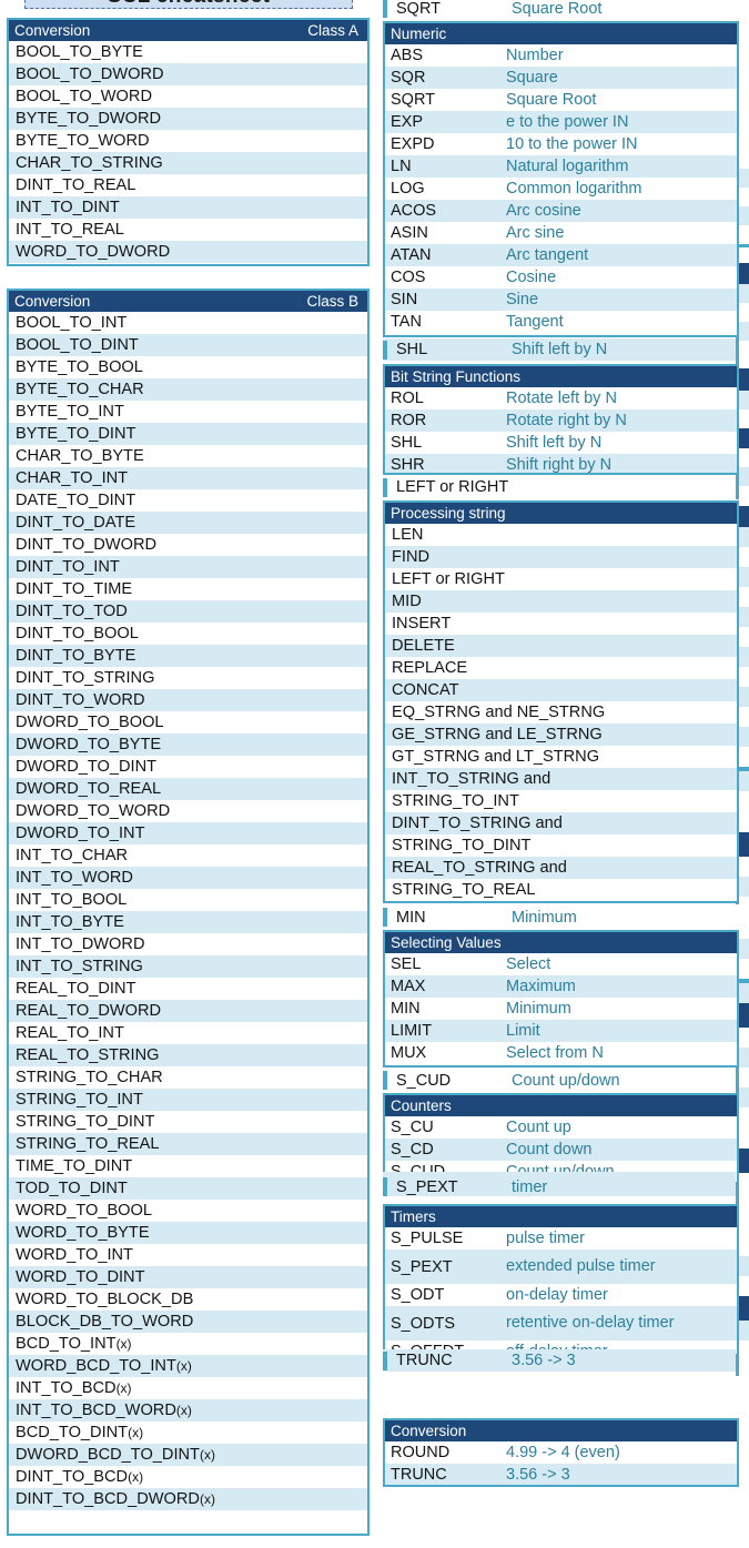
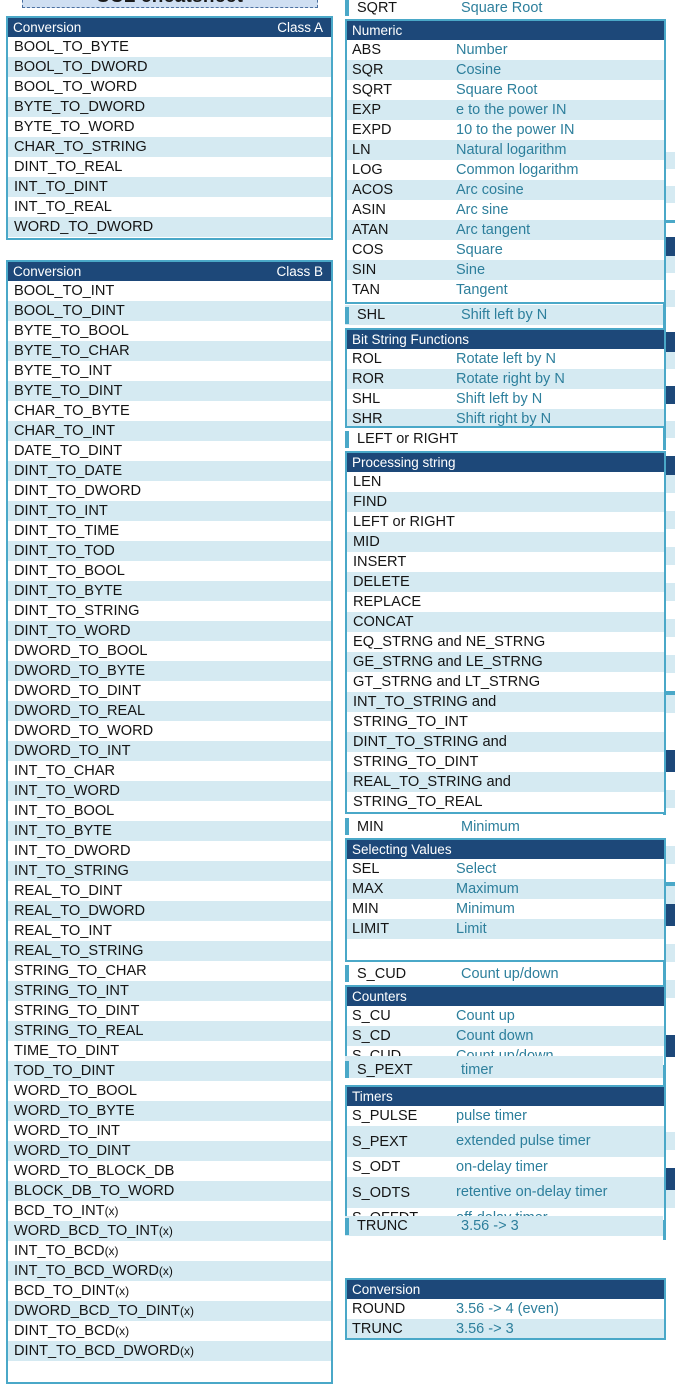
  Conversion
  Class A
  BOOL_TO_BYTE
  BOOL_TO_DWORD
  BOOL_TO_WORD
  BYTE_TO_DWORD
  BYTE_TO_WORD
  CHAR_TO_STRING
  DINT_TO_REAL
  INT_TO_DINT
  INT_TO_REAL
  WORD_TO_DWORD
  Conversion
  Class B
  BOOL_TO_INT
  BOOL_TO_DINT
  BYTE_TO_BOOL
  BYTE_TO_CHAR
  BYTE_TO_INT
  BYTE_TO_DINT
  CHAR_TO_BYTE
  CHAR_TO_INT
  DATE_TO_DINT
  DINT_TO_DATE
  DINT_TO_DWORD
  DINT_TO_INT
  DINT_TO_TIME
  DINT_TO_TOD
  DINT_TO_BOOL
  DINT_TO_BYTE
  DINT_TO_STRING
  DINT_TO_WORD
  DWORD_TO_BOOL
  DWORD_TO_BYTE
  DWORD_TO_DINT
  DWORD_TO_REAL
  DWORD_TO_WORD
  DWORD_TO_INT
  INT_TO_CHAR
  INT_TO_WORD
  INT_TO_BOOL
  INT_TO_BYTE
  INT_TO_DWORD
  INT_TO_STRING
  REAL_TO_DINT
  REAL_TO_DWORD
  REAL_TO_INT
  REAL_TO_STRING
  STRING_TO_CHAR
  STRING_TO_INT
  STRING_TO_DINT
  STRING_TO_REAL
  TIME_TO_DINT
  TOD_TO_DINT
  WORD_TO_BOOL
  WORD_TO_BYTE
  WORD_TO_INT
  WORD_TO_DINT
  WORD_TO_BLOCK_DB
  BLOCK_DB_TO_WORD
  BCD_TO_INT
  (x)
  WORD_BCD_TO_INT
  (x)
  INT_TO_BCD
  (x)
  INT_TO_BCD_WORD
  (x)
  BCD_TO_DINT
  (x)
  DWORD_BCD_TO_DINT
  (x)
  DINT_TO_BCD
  (x)
  DINT_TO_BCD_DWORD
  (x)
  SQRT
  Square Root
  Numeric
  ABS
  Number
  SQR
- Square
+ Cosine
  SQRT
  Square Root
  EXP
  e to the power IN
  EXPD
  10 to the power IN
  LN
  Natural logarithm
  LOG
  Common logarithm
  ACOS
  Arc cosine
  ASIN
  Arc sine
  ATAN
  Arc tangent
  COS
- Cosine
+ Square
  SIN
  Sine
  TAN
  Tangent
  SHL
  Shift left by N
  Bit String Functions
  ROL
  Rotate left by N
  ROR
  Rotate right by N
  SHL
  Shift left by N
  SHR
  Shift right by N
  LEFT or RIGHT
  Processing string
  LEN
  FIND
  LEFT or RIGHT
  MID
  INSERT
  DELETE
  REPLACE
  CONCAT
  EQ_STRNG and NE_STRNG
  GE_STRNG and LE_STRNG
  GT_STRNG and LT_STRNG
  INT_TO_STRING and
  STRING_TO_INT
  DINT_TO_STRING and
  STRING_TO_DINT
  REAL_TO_STRING and
  STRING_TO_REAL
  MIN
  Minimum
  Selecting Values
  SEL
  Select
  MAX
  Maximum
  MIN
  Minimum
  LIMIT
  Limit
- MUX
- Select from N
  S_CUD
  Count up/down
  Counters
  S_CU
  Count up
  S_CD
  Count down
  S_PEXT
  timer
  Timers
  S_PULSE
  pulse timer
  S_PEXT
  extended pulse timer
  S_ODT
  on-delay timer
  S_ODTS
  retentive on-delay timer
  TRUNC
  3.56 -> 3
  Conversion
  ROUND
- 4.99 -> 4 (even)
+ 3.56 -> 4 (even)
  TRUNC
  3.56 -> 3
